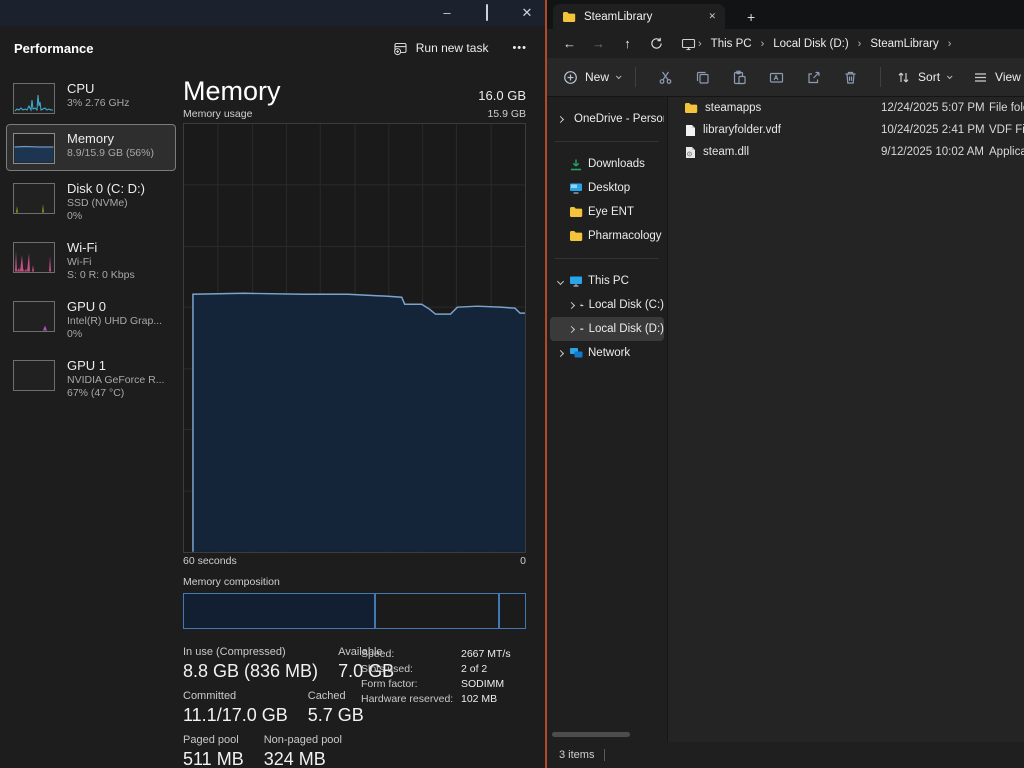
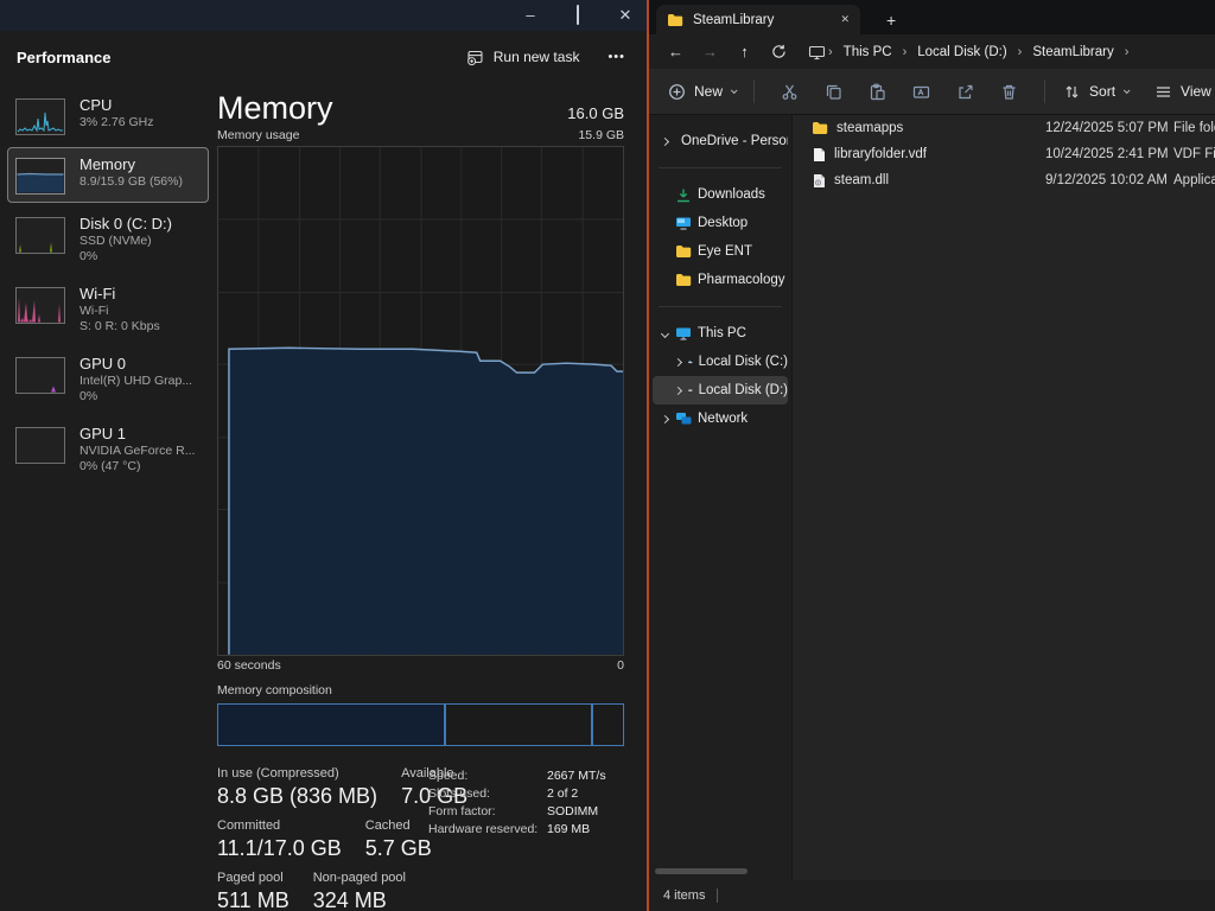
  –
  ✕
  Performance
  Run new task
  •••
  CPU
  3% 2.76 GHz
  Memory
  8.9/15.9 GB (56%)
  Disk 0 (C: D:)
  SSD (NVMe)
  0%
  Wi-Fi
  Wi-Fi
  S: 0 R: 0 Kbps
  GPU 0
  Intel(R) UHD Grap...
  0%
  GPU 1
  NVIDIA GeForce R...
- 67% (47 °C)
+ 0% (47 °C)
  Memory
  16.0 GB
  Memory usage
  15.9 GB
  60 seconds
  0
  Memory composition
  In use (Compressed)
  8.8 GB (836 MB)
  Available
  7.0 GB
  Committed
  11.1/17.0 GB
  Cached
  5.7 GB
  Paged pool
  511 MB
  Non-paged pool
  324 MB
  Speed:
  2667 MT/s
  Slots used:
  2 of 2
  Form factor:
  SODIMM
  Hardware reserved:
- 102 MB
+ 169 MB
  SteamLibrary
  ✕
  +
  ←
  →
  ↑
  ›
  This PC
  ›
  Local Disk (D:)
  ›
  SteamLibrary
  ›
  New
  Sort
  View
  OneDrive - Perso
  Downloads
  Desktop
  Eye ENT
  Pharmacology
  This PC
  Local Disk (C:)
  Local Disk (D:)
  Network
  steamapps
  12/24/2025 5:07 PM
  File fol
  libraryfolder.vdf
  10/24/2025 2:41 PM
  steam.dll
  9/12/2025 10:02 AM
- 3 items
+ 4 items
